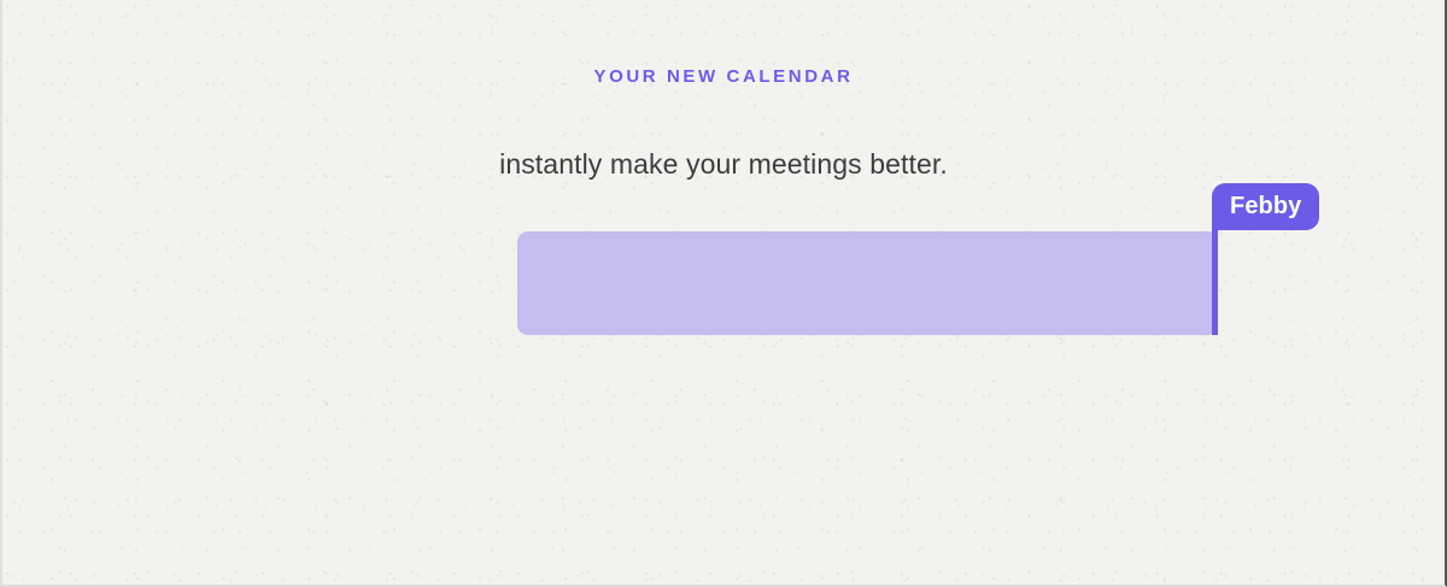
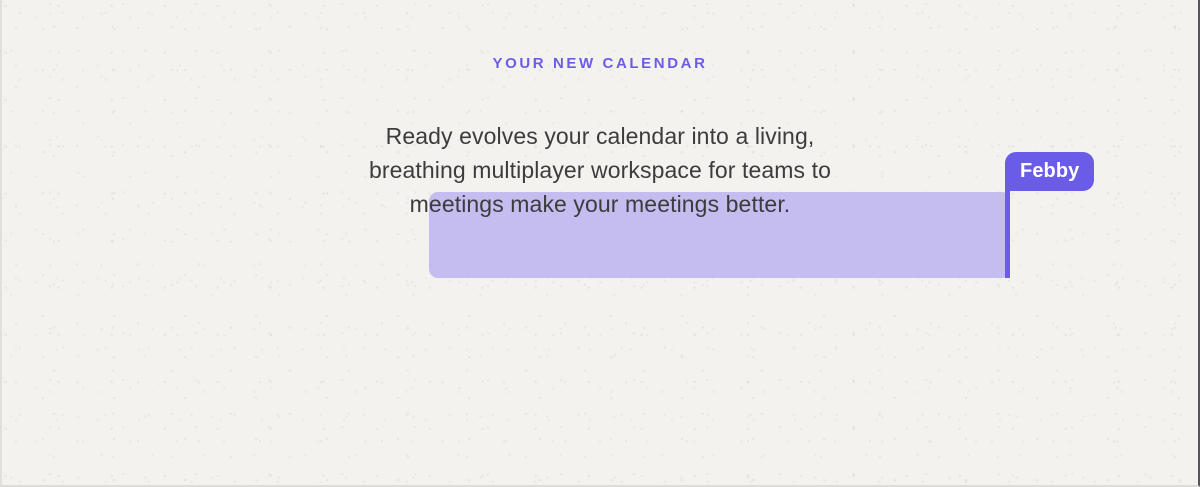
  YOUR NEW CALENDAR
  Febby
+ Ready evolves your calendar into a living,
+ breathing multiplayer workspace for teams to
- instantly make your meetings better.
+ meetings make your meetings better.
